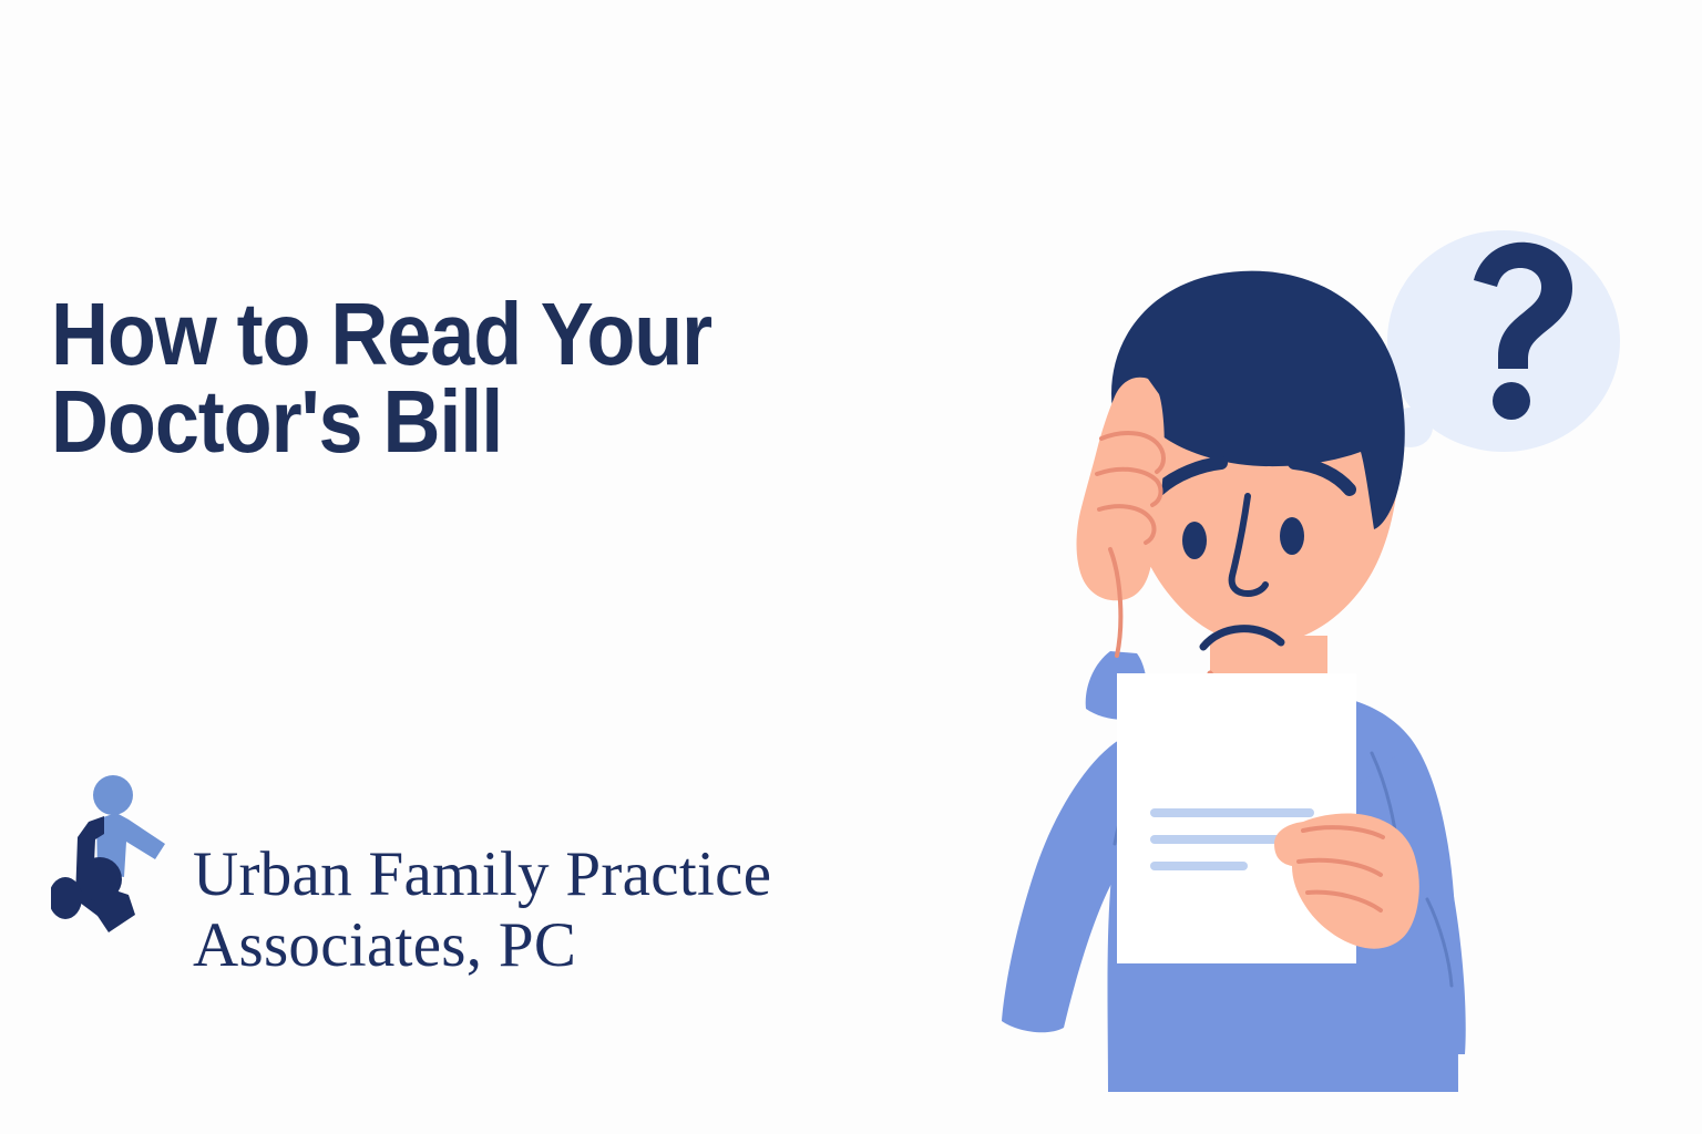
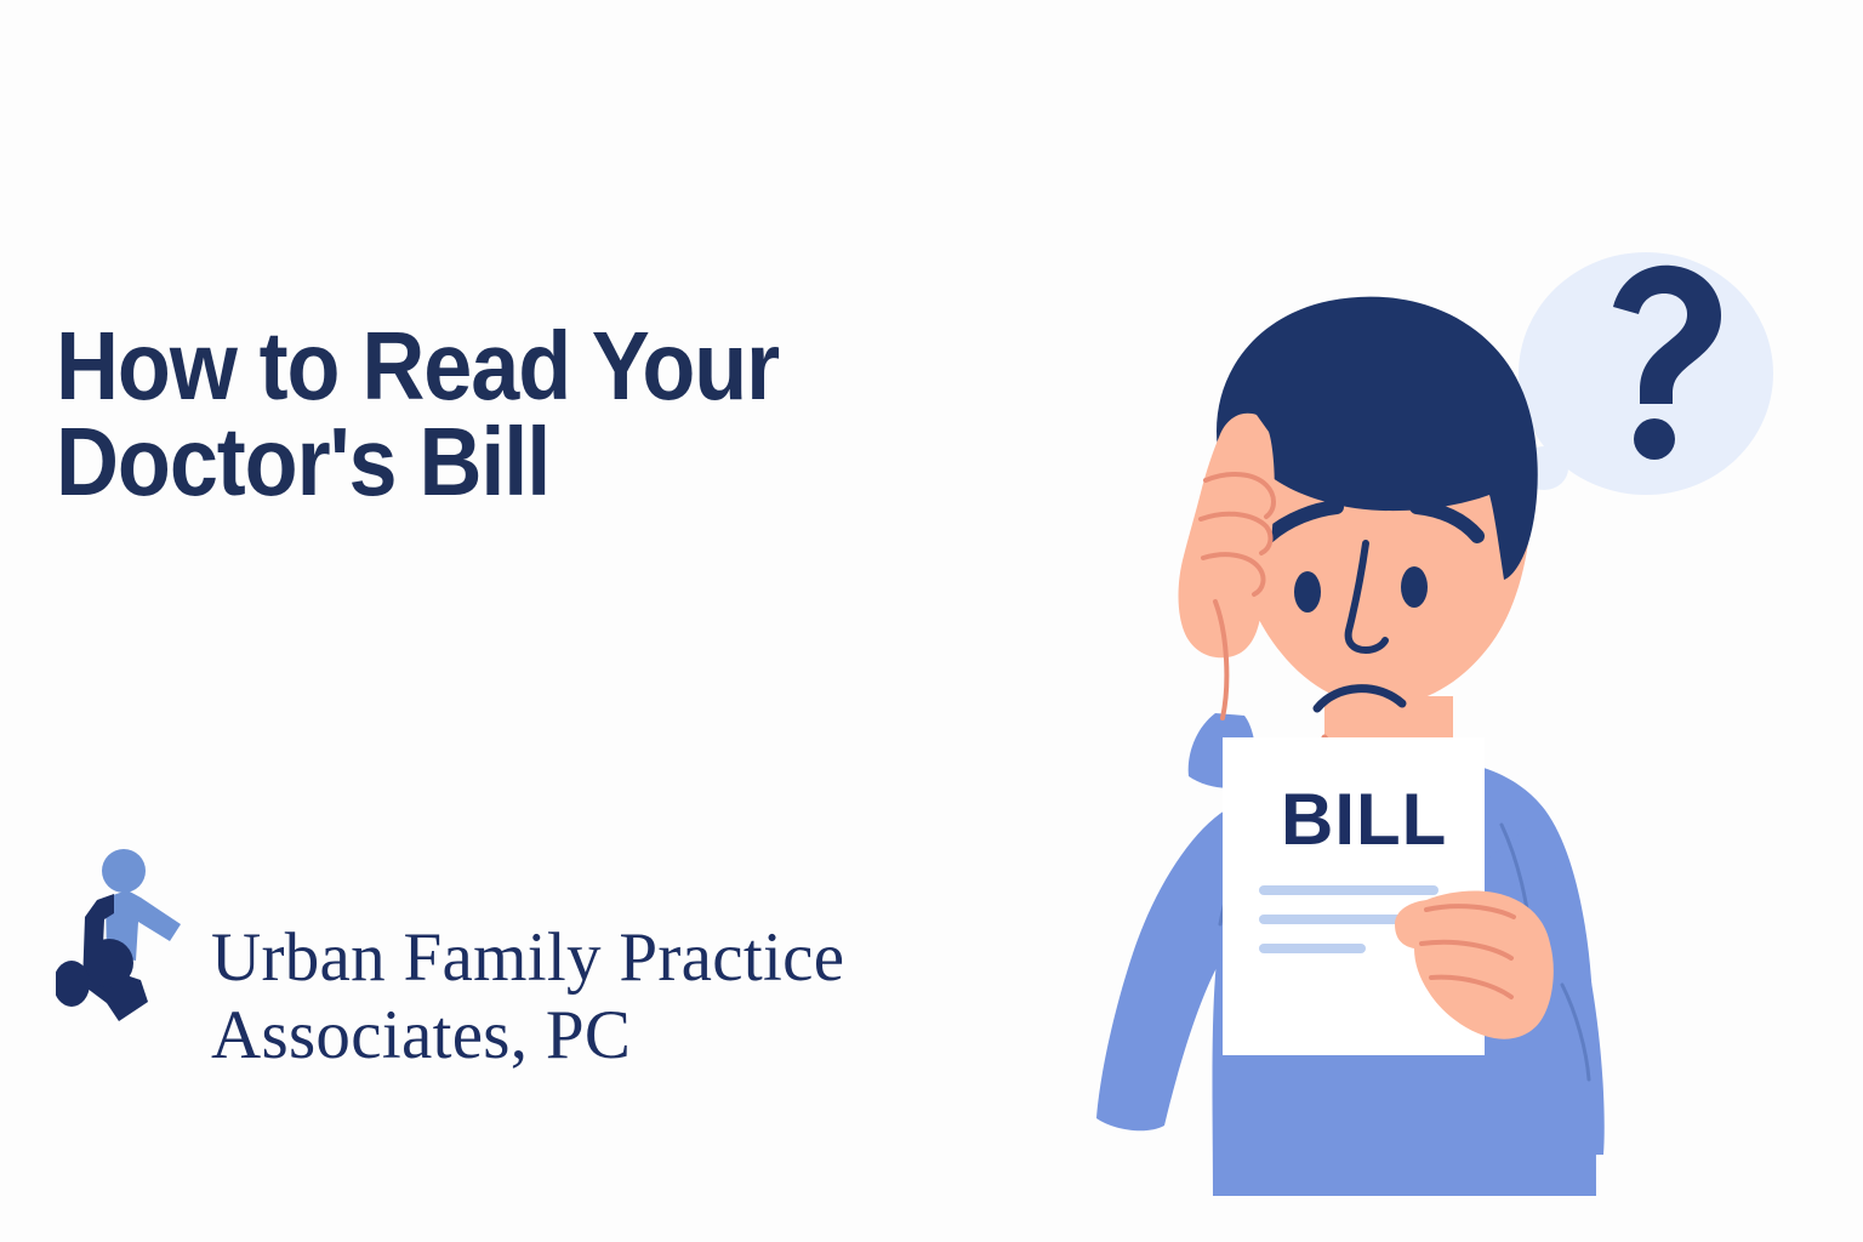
  How to Read Your
  Doctor's Bill
  Urban Family Practice
  Associates, PC
+ BILL
